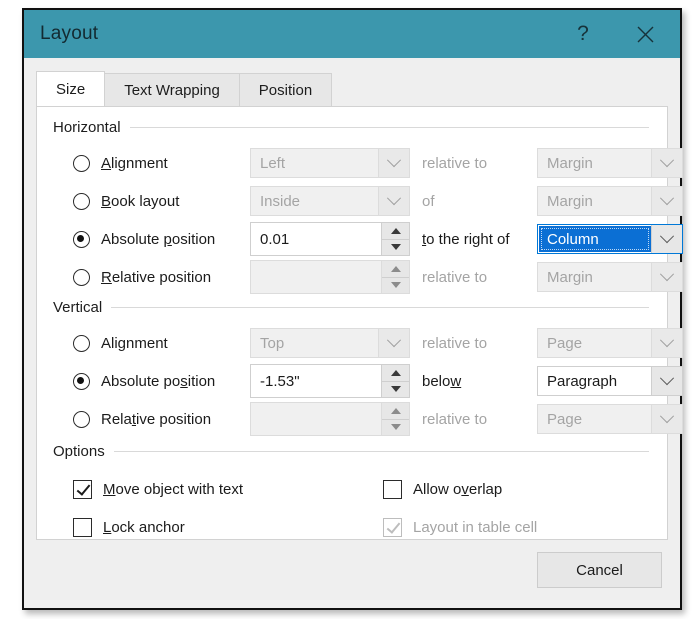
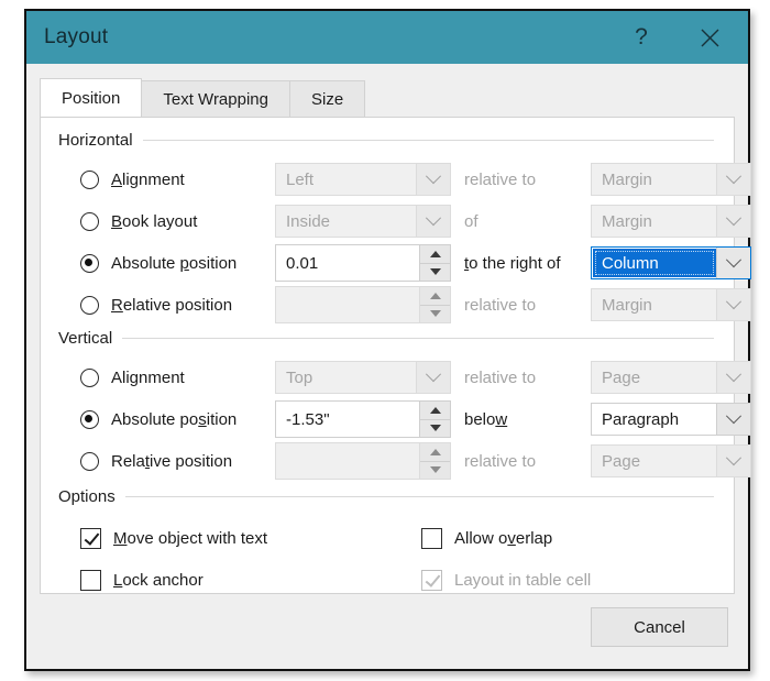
  Layout
  ?
- Size
+ Position
  Text Wrapping
- Position
+ Size
  Horizontal
  Alignment
  Left
  relative to
  Margin
  Book layout
  Inside
  of
  Margin
  Absolute position
  0.01
  to the right of
  Column
  Relative position
  relative to
  Margin
  Vertical
  Alignment
  Top
  relative to
  Page
  Absolute position
  -1.53"
  below
  Paragraph
  Relative position
  relative to
  Page
  Options
  Move object with text
  Allow overlap
  Lock anchor
  Layout in table cell
  Cancel
